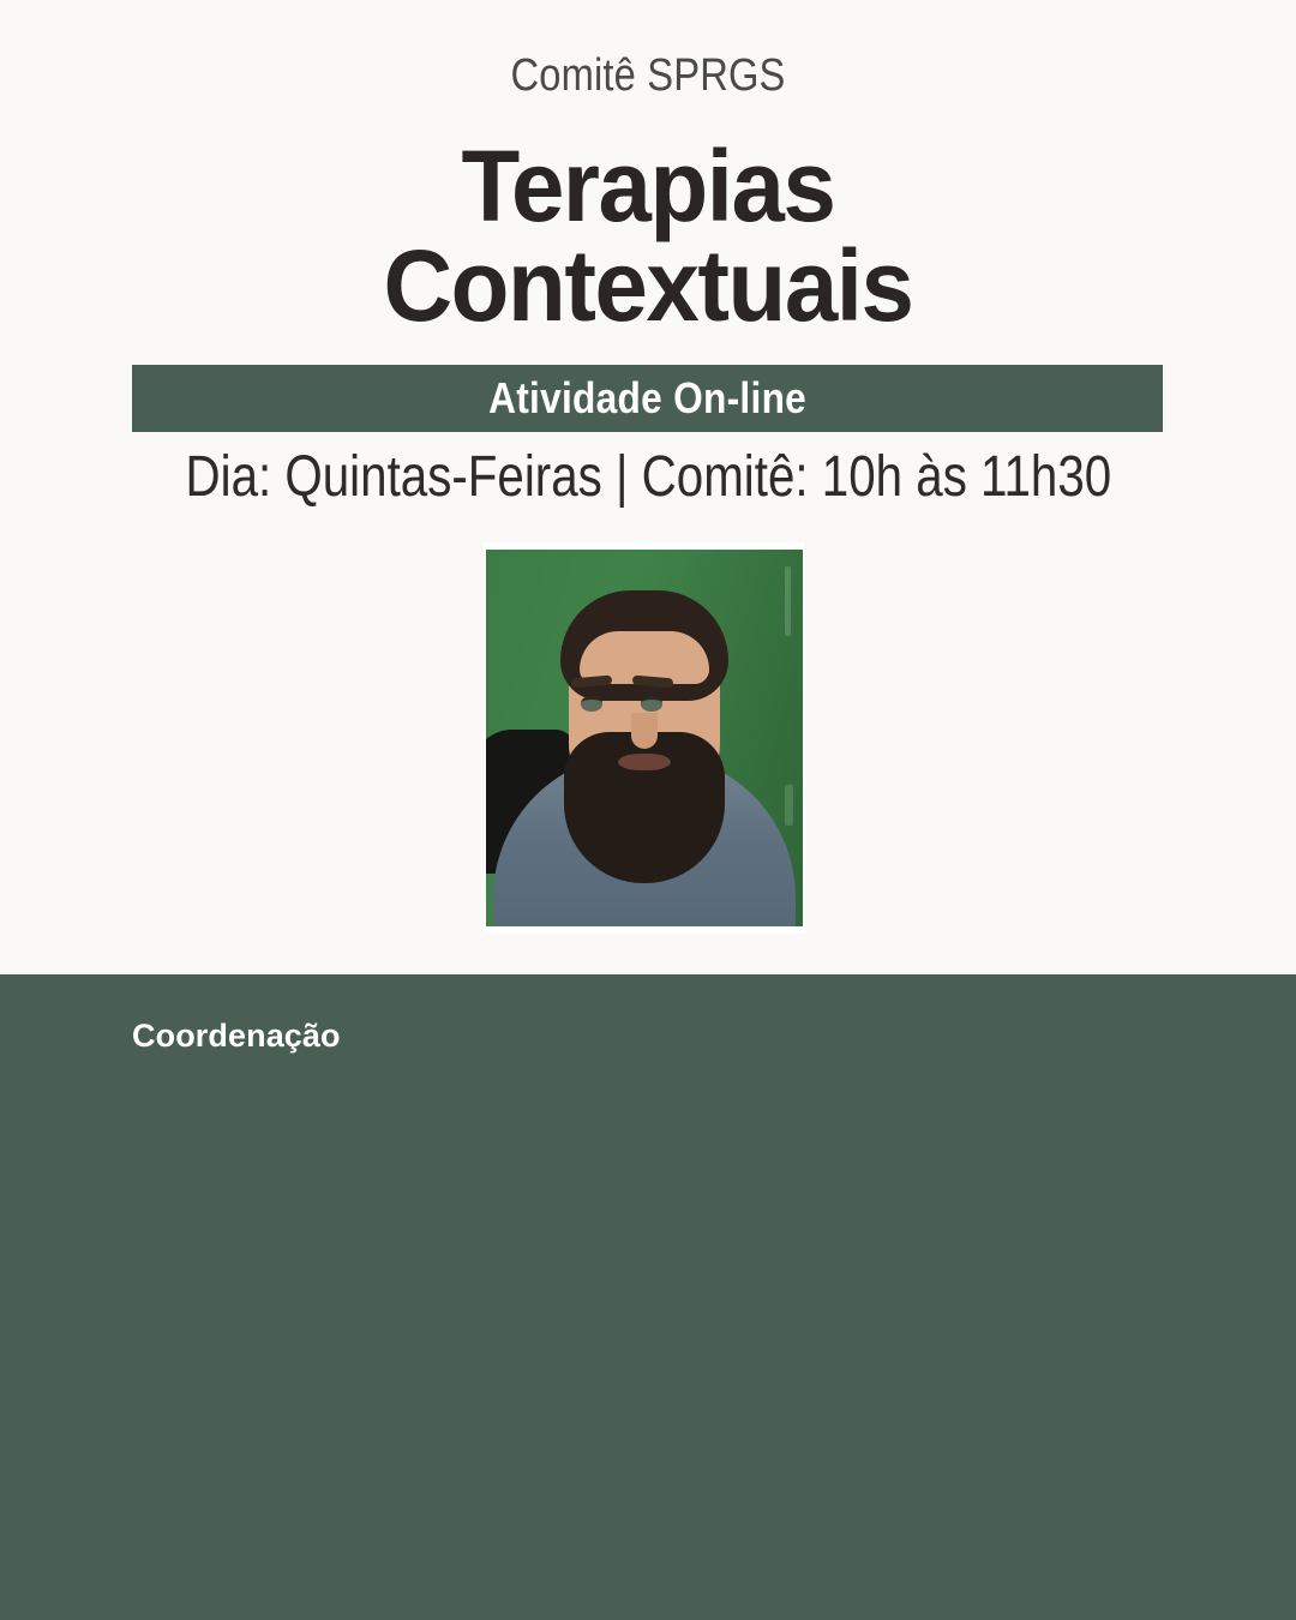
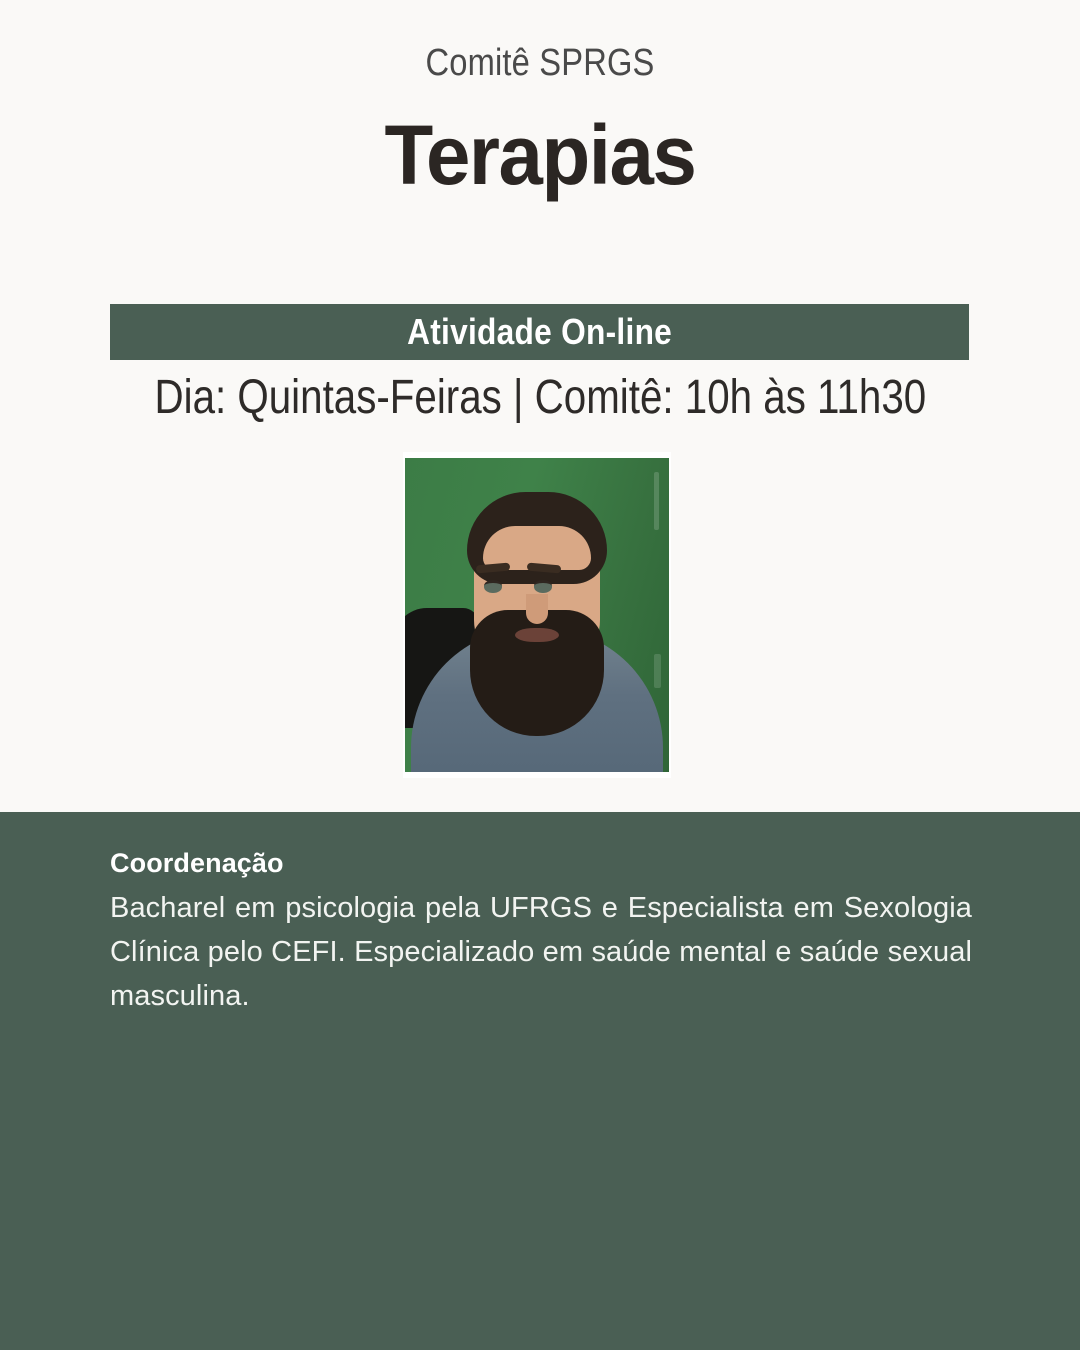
  Comitê SPRGS
  Terapias
- Contextuais
  Atividade On-line
  Dia: Quintas-Feiras | Comitê: 10h às 11h30
  Coordenação
+ Bacharel em psicologia pela UFRGS e Especialista em Sexologia Clínica pelo CEFI. Especializado em saúde mental e saúde sexual masculina.
